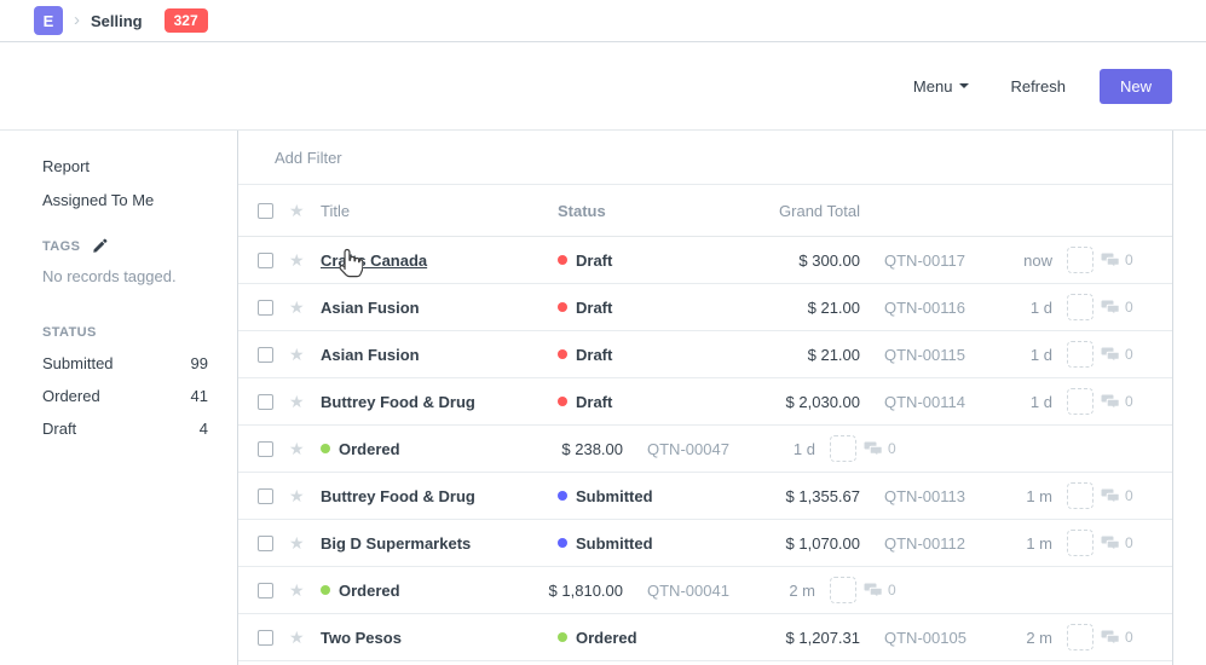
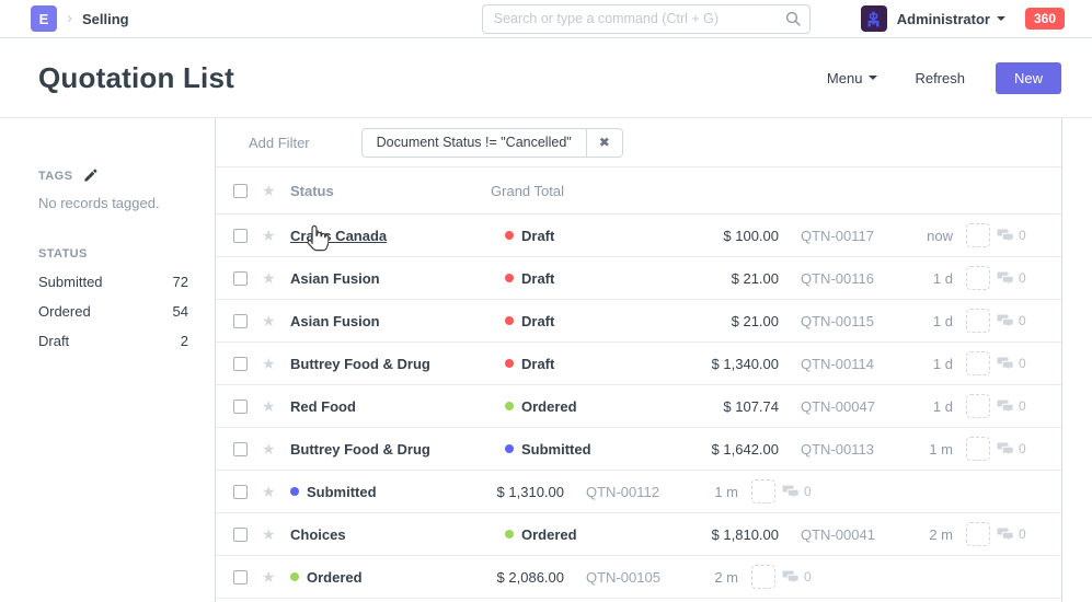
  E
  ›
  Selling
+ Search or type a command (Ctrl + G)
+ Administrator
- 327
+ 360
+ Quotation List
  Menu
  Refresh
  New
- Report
- Assigned To Me
  TAGS
  No records tagged.
  STATUS
  Submitted
- 99
+ 72
  Ordered
- 41
+ 54
  Draft
- 4
+ 2
  Add Filter
+ Document Status != "Cancelled"
+ ✖
  ★
- Title
  Status
  Grand Total
  ★
  Cra Canada
  Draft
- $ 300.00
+ $ 100.00
  QTN-00117
  now
  0
  ★
  Asian Fusion
  Draft
  $ 21.00
  QTN-00116
  1 d
  0
  ★
  Asian Fusion
  Draft
  $ 21.00
  QTN-00115
  1 d
  0
  ★
  Buttrey Food & Drug
  Draft
- $ 2,030.00
+ $ 1,340.00
  QTN-00114
  1 d
  0
  ★
+ Red Food
  Ordered
- $ 238.00
+ $ 107.74
  QTN-00047
  1 d
  0
  ★
  Buttrey Food & Drug
  Submitted
- $ 1,355.67
+ $ 1,642.00
  QTN-00113
  1 m
  0
  ★
- Big D Supermarkets
  Submitted
- $ 1,070.00
+ $ 1,310.00
  QTN-00112
  1 m
  0
  ★
+ Choices
  Ordered
  $ 1,810.00
  QTN-00041
  2 m
  0
  ★
- Two Pesos
  Ordered
- $ 1,207.31
+ $ 2,086.00
  QTN-00105
  2 m
  0
